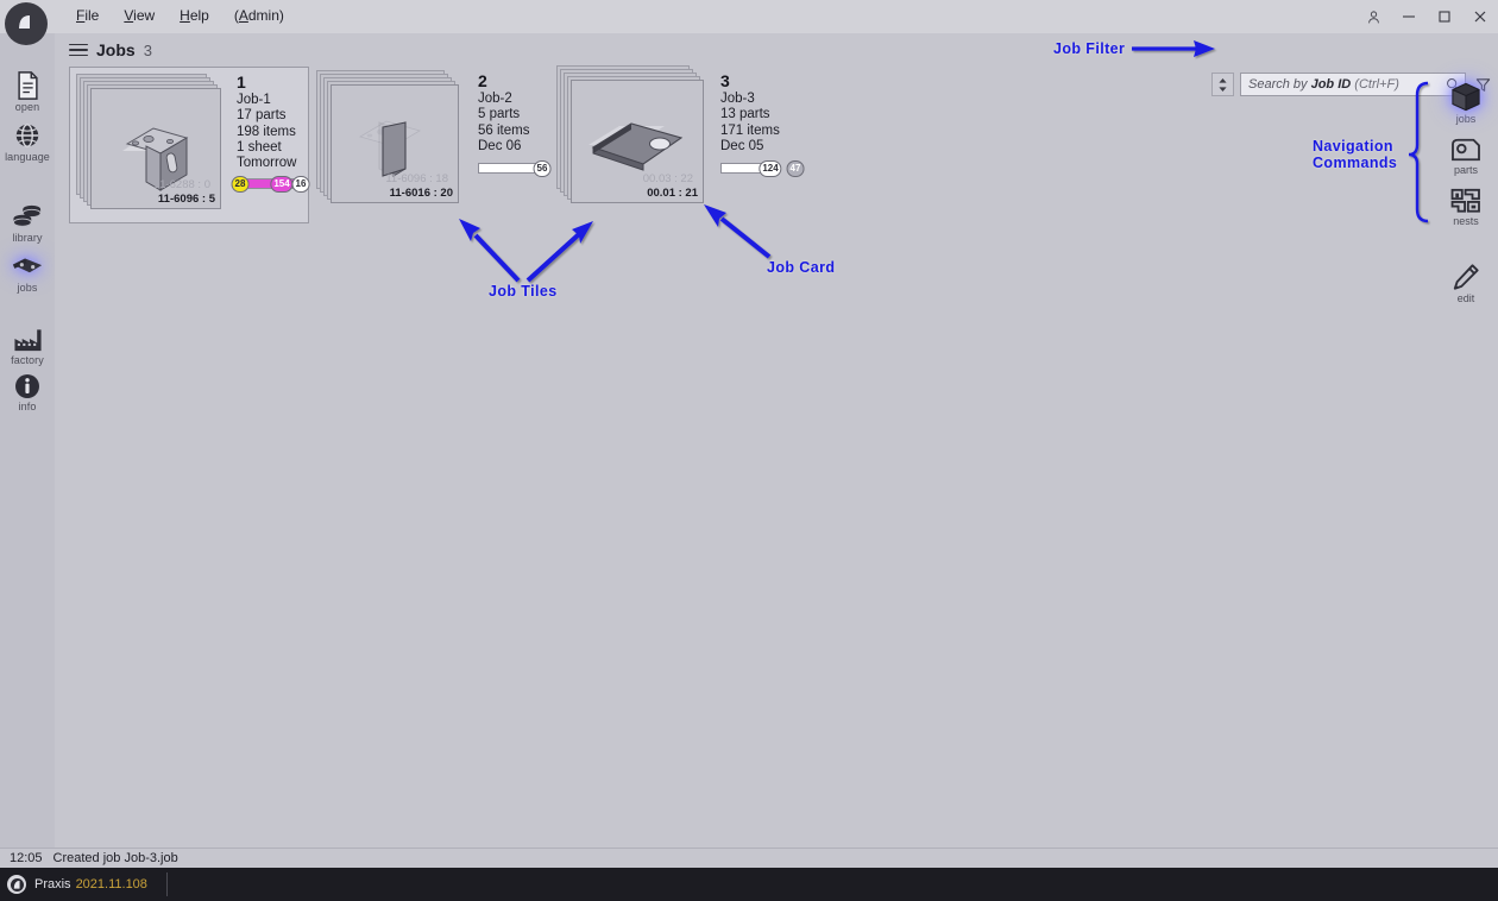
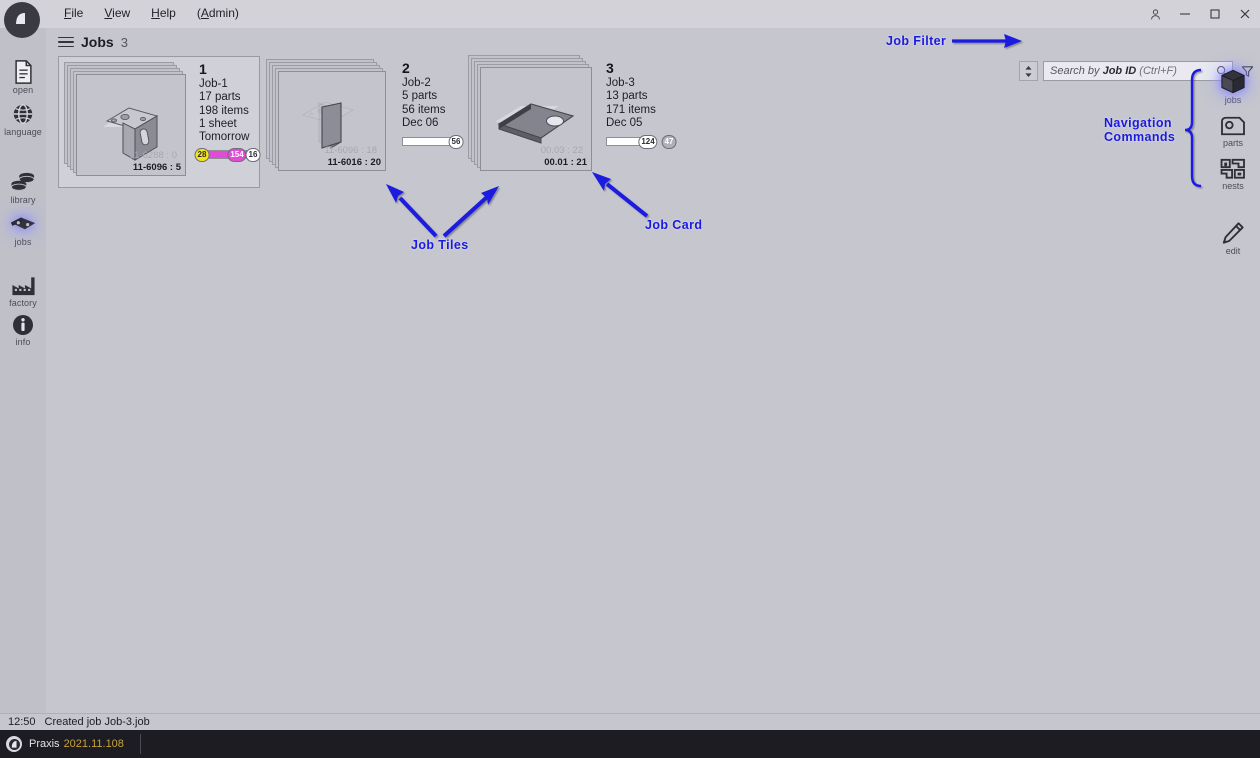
  File
  View
  Help
  (Admin)
  open
  language
  library
  jobs
  factory
  info
  Jobs
  3
  11-6288 : 0
  11-6096 : 5
  1
  Job-1
  17 parts
  198 items
  1 sheet
  Tomorrow
  28
  154
  16
  11-6096 : 18
  11-6016 : 20
  2
  Job-2
  5 parts
  56 items
  Dec 06
  56
  00.03 : 22
  00.01 : 21
  3
  Job-3
  13 parts
  171 items
  Dec 05
  124
  47
  Search by Job ID (Ctrl+F)
  jobs
  parts
  nests
  edit
  Job Filter
  Navigation
  Commands
  Job Tiles
  Job Card
- 12:05
+ 12:50
  Created job Job-3.job
  Praxis
  2021.11.108
